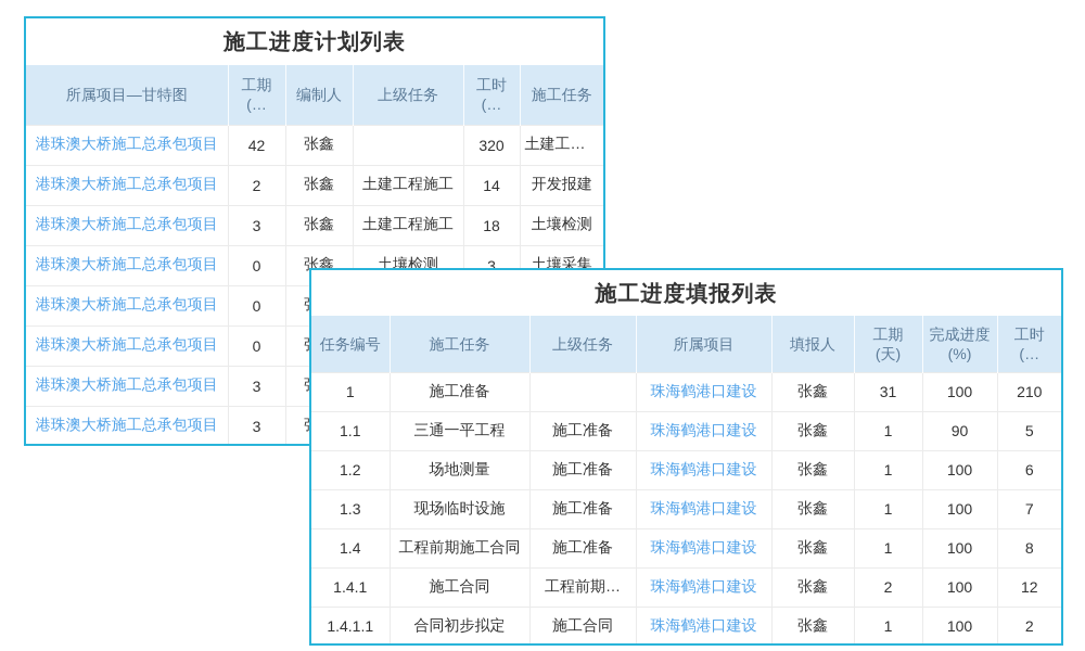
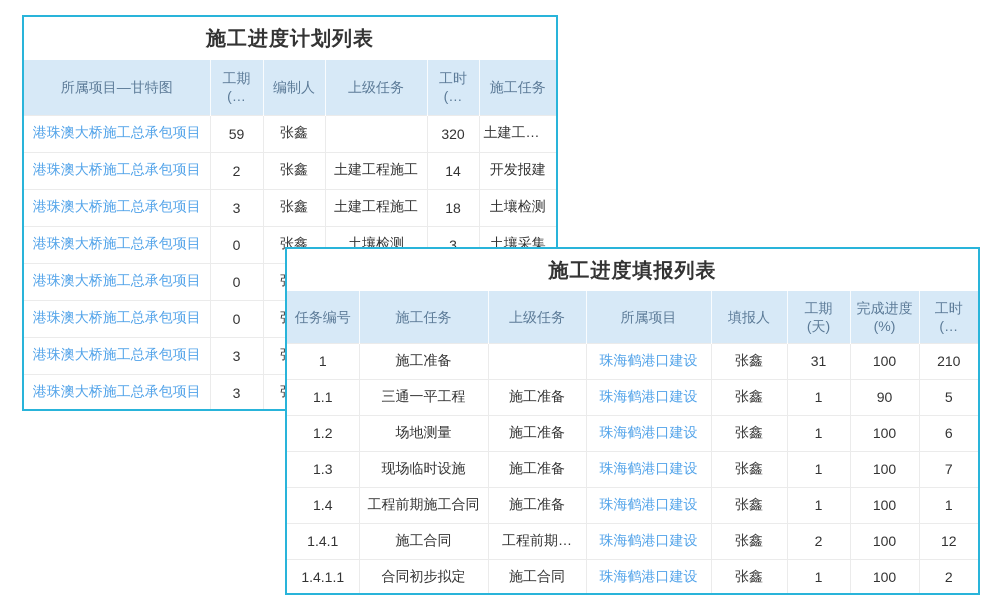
  施工进度计划列表
  所属项目—甘特图	工期 (…	编制人	上级任务	工时 (…	施工任务
- 港珠澳大桥施工总承包项目	42	张鑫		320	土建工程…
+ 港珠澳大桥施工总承包项目	59	张鑫		320	土建工程…
  港珠澳大桥施工总承包项目	2	张鑫	土建工程施工	14	开发报建
  港珠澳大桥施工总承包项目	3	张鑫	土建工程施工	18	土壤检测
  港珠澳大桥施工总承包项目	0	张鑫	土壤检测	3	土壤采集
  港珠澳大桥施工总承包项目	0
  港珠澳大桥施工总承包项目	0
  港珠澳大桥施工总承包项目	3
  港珠澳大桥施工总承包项目	3
  施工进度填报列表
  任务编号	施工任务	上级任务	所属项目	填报人	工期 (天)	完成进度 (%)	工时 (…
  1	施工准备		珠海鹤港口建设	张鑫	31	100	210
  1.1	三通一平工程	施工准备	珠海鹤港口建设	张鑫	1	90	5
  1.2	场地测量	施工准备	珠海鹤港口建设	张鑫	1	100	6
  1.3	现场临时设施	施工准备	珠海鹤港口建设	张鑫	1	100	7
- 1.4	工程前期施工合同	施工准备	珠海鹤港口建设	张鑫	1	100	8
+ 1.4	工程前期施工合同	施工准备	珠海鹤港口建设	张鑫	1	100	1
  1.4.1	施工合同	工程前期…	珠海鹤港口建设	张鑫	2	100	12
  1.4.1.1	合同初步拟定	施工合同	珠海鹤港口建设	张鑫	1	100	2
